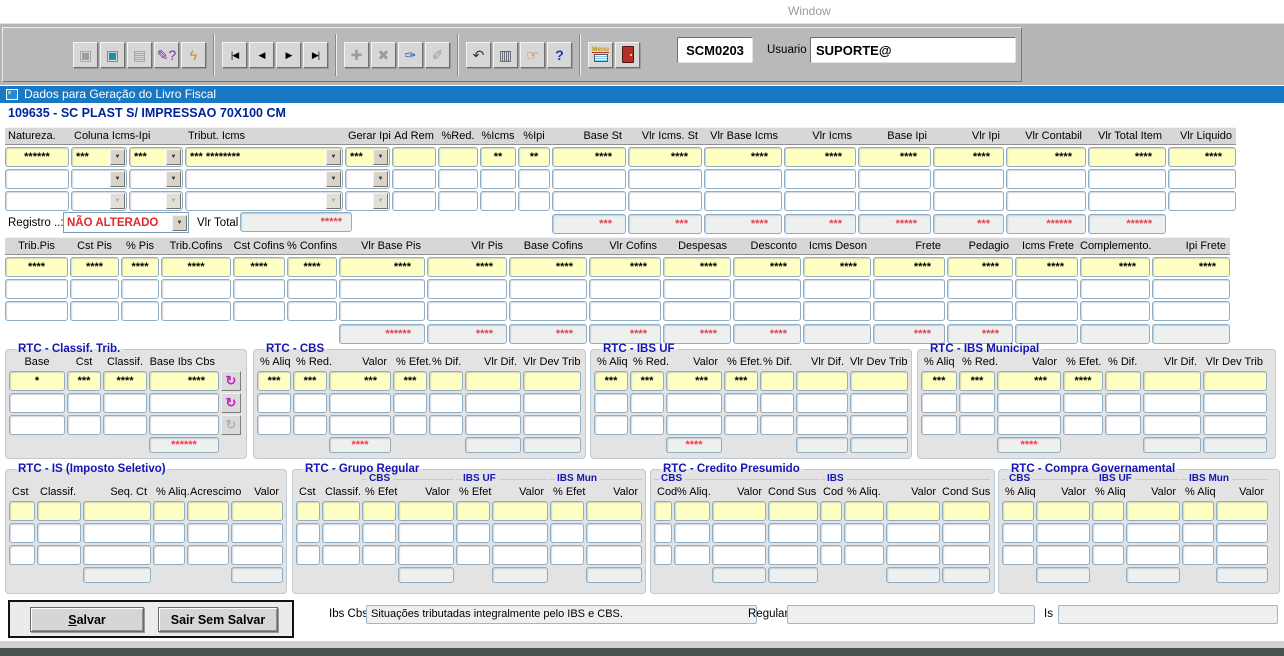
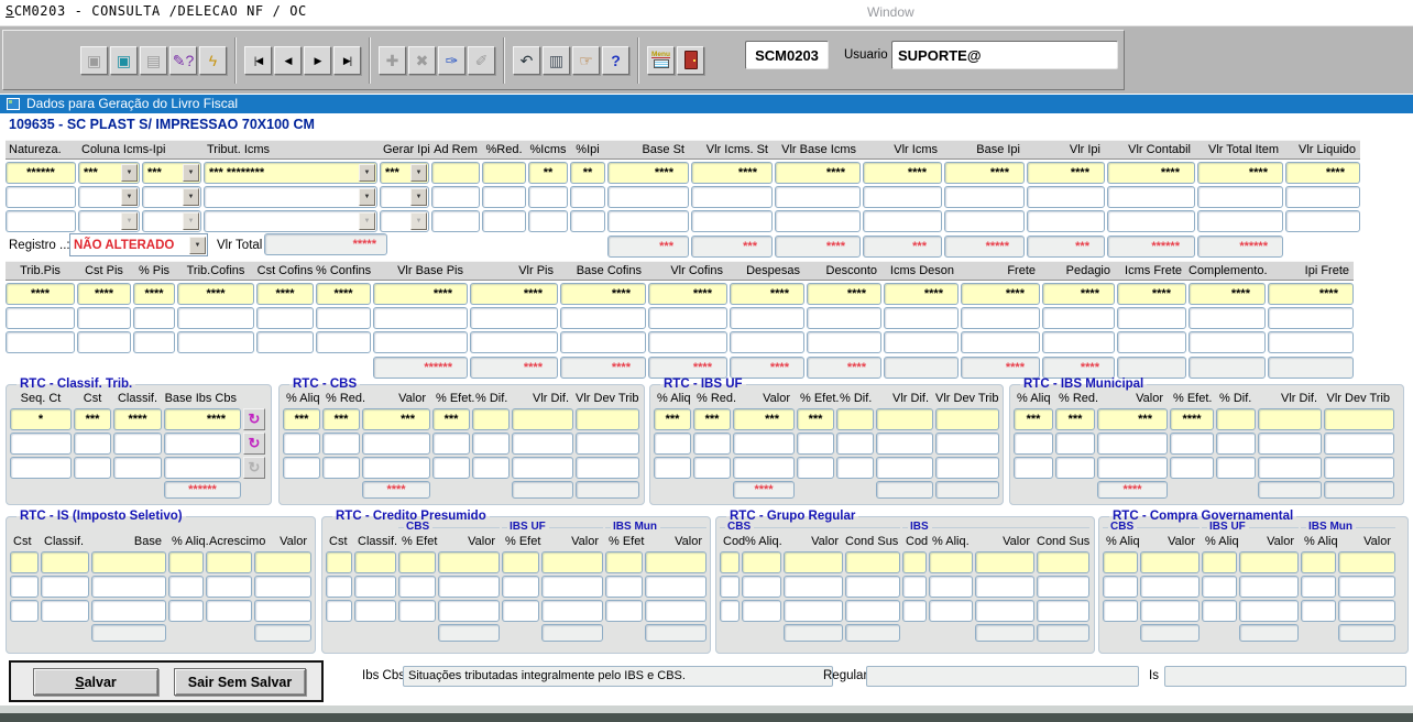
+ SCM0203 - CONSULTA /DELECAO NF / OC
  Window
  ▣
  ▣
  ▤
  ✎?
  ϟ
  |◀
  ◀
  ▶
  ▶|
  ✚
  ✖
  ✑
  ✐
  ↶
  ▥
  ☞
  ?
  SCM0203
  Usuario
  SUPORTE@
  Dados para Geração do Livro Fiscal
  109635 - SC PLAST S/ IMPRESSAO 70X100 CM
  Natureza.
  Coluna Icms-Ipi
  Tribut. Icms
  Gerar Ipi
  Ad Rem
  %Red.
  %Icms
  %Ipi
  Base St
  Vlr Icms. St
  Vlr Base Icms
  Vlr Icms
  Base Ipi
  Vlr Ipi
  Vlr Contabil
  Vlr Total Item
  Vlr Liquido
  ******
  ***
  ***
  *** ********
  ***
  **
  **
  ****
  ****
  ****
  ****
  ****
  ****
  ****
  ****
  ****
  ***
  ***
  ****
  ***
  *****
  ***
  ******
  ******
  Trib.Pis
  Cst Pis
  % Pis
  Trib.Cofins
  Cst Cofins
  % Confins
  Vlr Base Pis
  Vlr Pis
  Base Cofins
  Vlr Cofins
  Despesas
  Desconto
  Icms Deson
  Frete
  Pedagio
  Icms Frete
  Complemento.
  Ipi Frete
  ****
  ****
  ****
  ****
  ****
  ****
  ****
  ****
  ****
  ****
  ****
  ****
  ****
  ****
  ****
  ****
  ****
  ****
  ******
  ****
  ****
  ****
  ****
  ****
  ****
  ****
  Registro ..:
  NÃO ALTERADO
  Vlr Total
  *****
  RTC - Classif. Trib.
- Base
+ Seq. Ct
  Cst
  Classif.
  Base Ibs Cbs
  *
  ***
  ****
  ****
  ↻
  ↻
  ↻
  ******
  RTC - CBS
  % Aliq
  % Red
  Valor
  % Efet.
  % Dif.
  Vlr Dif.
  Vlr Dev Trib
  ***
  ***
  ***
  ***
  ****
  RTC - IBS UF
  % Aliq
  % Red
  Valor
  % Efet.
  % Dif.
  Vlr Dif.
  Vlr Dev Trib
  ***
  ***
  ***
  ***
  ****
  RTC - IBS Municipal
  % Aliq
  % Red.
  Valor
  % Efet.
  % Dif.
  Vlr Dif.
  Vlr Dev Trib
  ***
  ***
  ***
  ****
  ****
  RTC - IS (Imposto Seletivo)
  Cst
  Classif.
- Seq. Ct
+ Base
  % Aliq
  Acrescim
  Valor
- RTC - Grupo Regular
+ RTC - Credito Presumido
  CBS
  IBS UF
  IBS Mun
  Cst
  Classif.
  % Efet
  Valor
  % Efet
  Valor
  % Efet
  Valor
- RTC - Credito Presumido
+ RTC - Grupo Regular
  CBS
  IBS
  Cod
  % Aliq.
  Valor
  Cond Sus
  Cod
  % Aliq.
  Valor
  Cond Sus
  RTC - Compra Governamental
  CBS
  IBS UF
  IBS Mun
  % Aliq
  Valor
  % Aliq
  Valor
  % Aliq
  Valor
  Salvar
  Sair Sem Salvar
  Ibs Cb
  Situações tributadas integralmente pelo IBS e CBS.
  Regula
  Is
